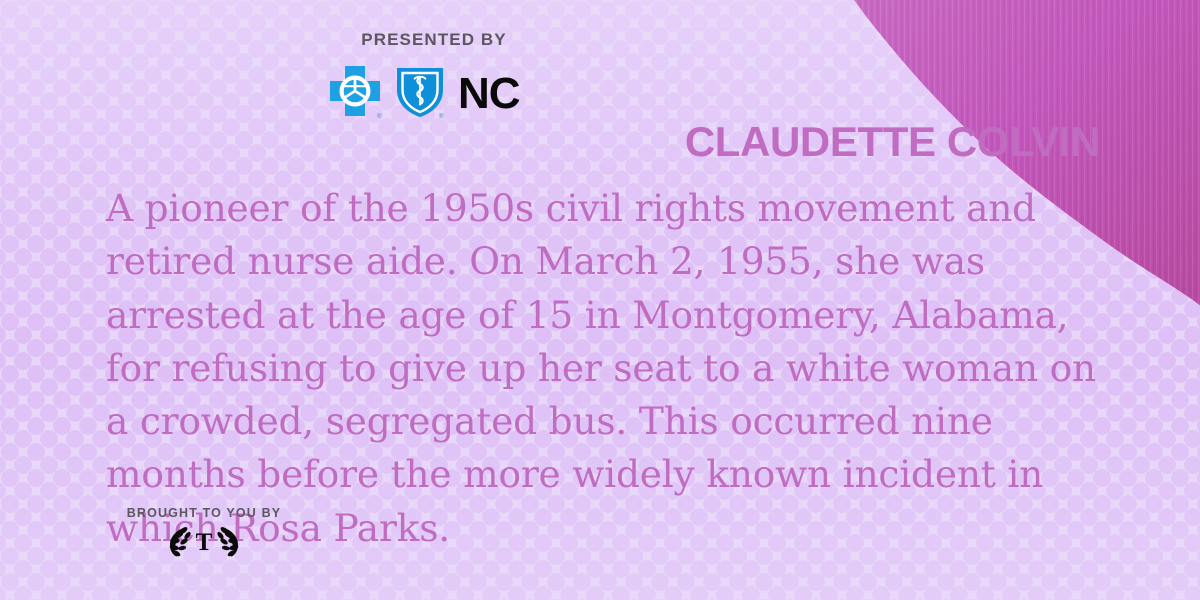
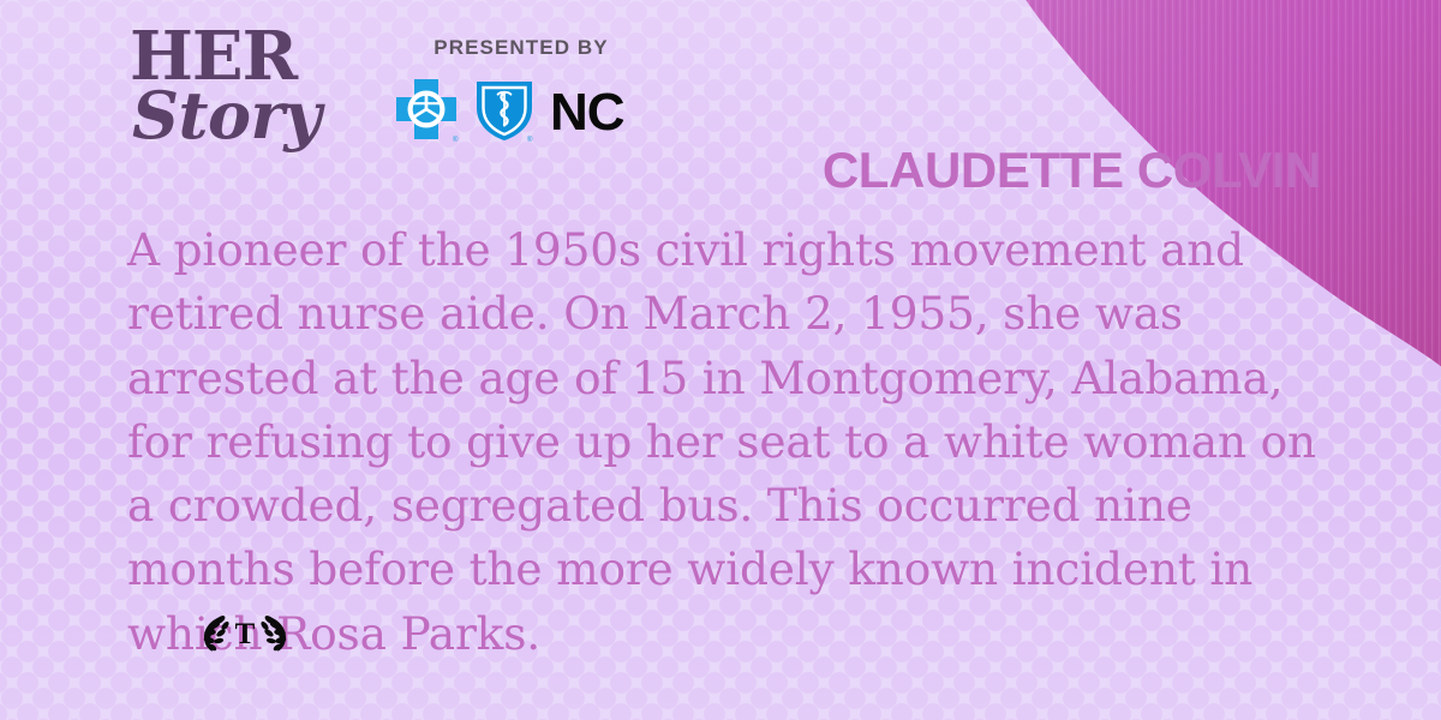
+ HER
+ Story
  PRESENTED BY
  NC
  CLAUDETTE COLVIN
  A pioneer of the 1950s civil rights movement and retired nurse aide. On March 2, 1955, she was arrested at the age of 15 in Montgomery, Alabama, for refusing to give up her seat to a white woman on a crowded, segregated bus. This occurred nine months before the more widely known incident in whih Rosa Parks.
- BROUGHT TO YOU BY
  T
